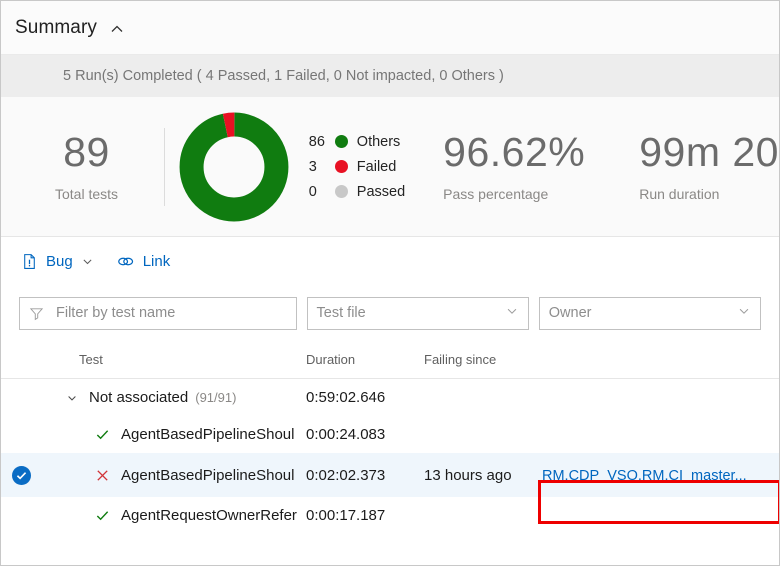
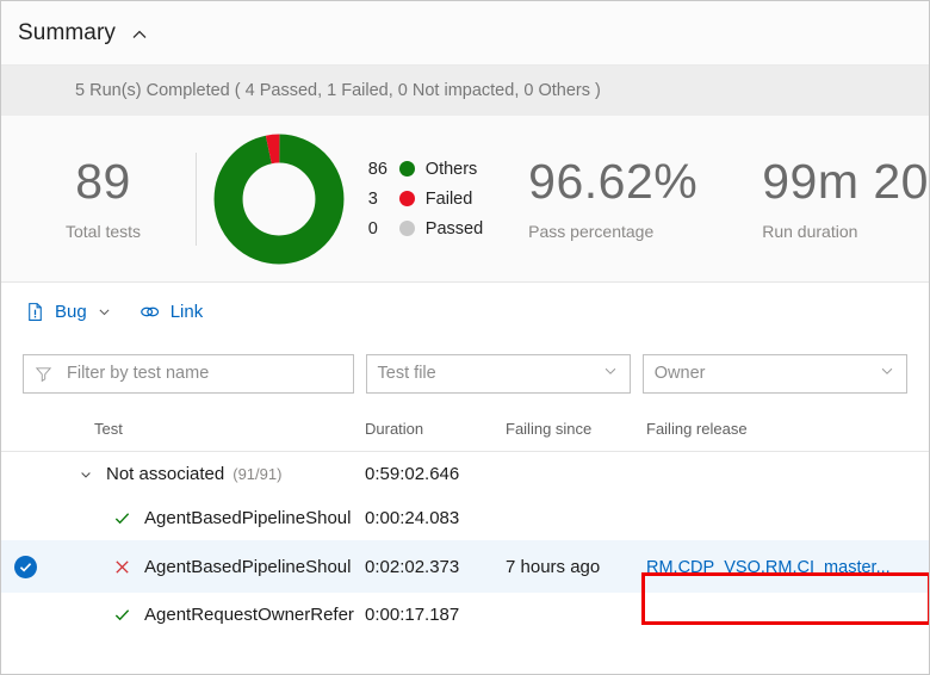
  Summary
  5 Run(s) Completed ( 4 Passed, 1 Failed, 0 Not impacted, 0 Others )
  89
  Total tests
  86
  Others
  3
  Failed
  0
  Passed
  96.62%
  Pass percentage
  99m 20
  Run duration
  Bug
  Link
  Filter by test name
  Test file
  Owner
  Test
  Duration
  Failing since
+ Failing release
  Not associated
  (91/91)
  0:59:02.646
  AgentBasedPipelineShoul
  0:00:24.083
  AgentBasedPipelineShoul
  0:02:02.373
- 13 hours ago
+ 7 hours ago
  RM.CDP_VSO.RM.CI_master...
  AgentRequestOwnerRefer
  0:00:17.187
